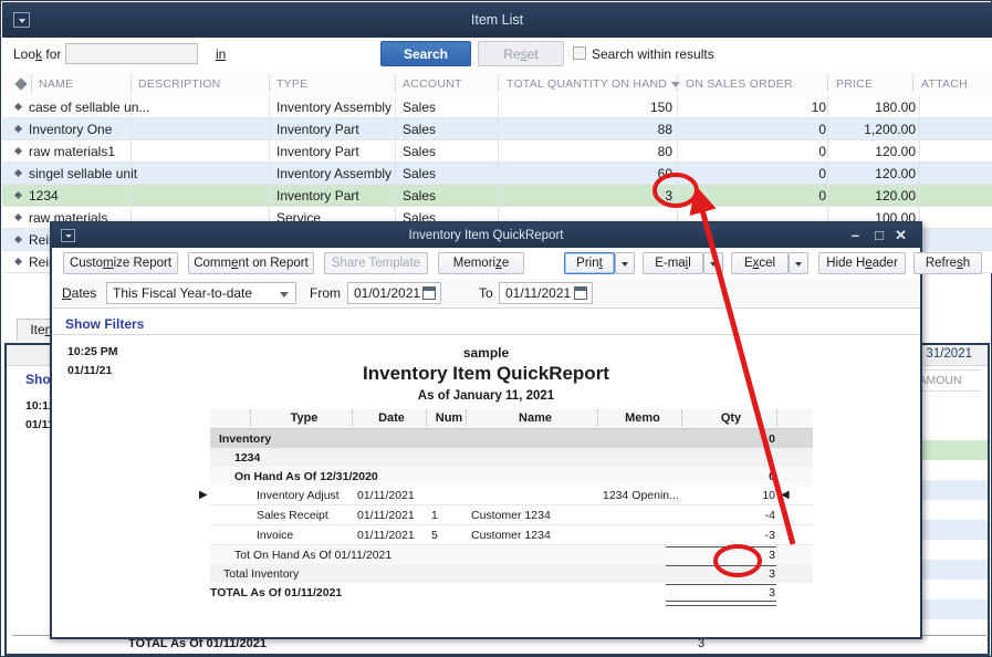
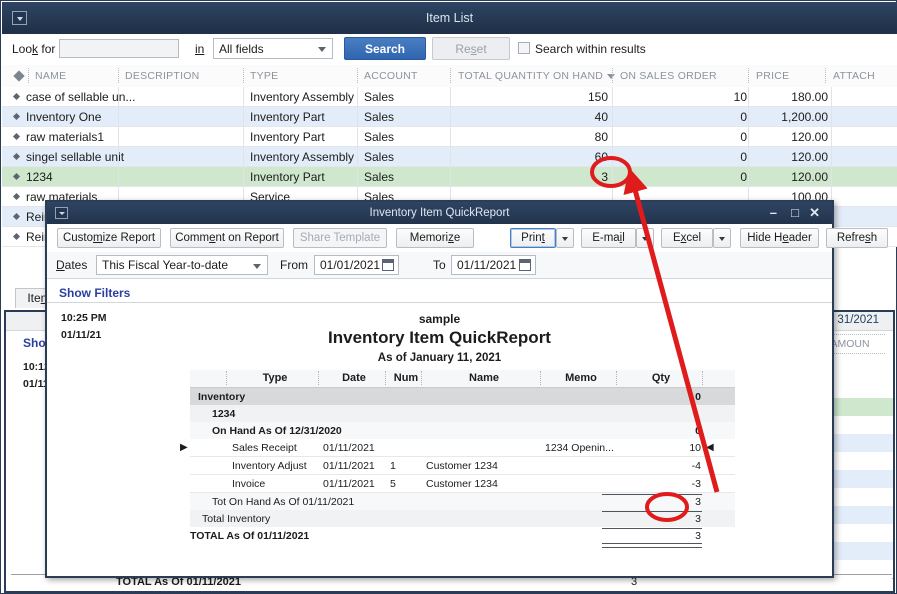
  Item List
  Look for
  in
+ All fields
  Search
  Reset
  Search within results
  NAME
  DESCRIPTION
  TYPE
  ACCOUNT
  TOTAL QUANTITY ON HAND
  ON SALES ORDER
  PRICE
  ATTACH
  case of sellable un...
  Inventory Assembly
  Sales
  150
  10
  180.00
  Inventory One
  Inventory Part
  Sales
- 88
+ 40
  0
  1,200.00
  raw materials1
  Inventory Part
  Sales
  80
  0
  120.00
  singel sellable unit
  Inventory Assembly
  Sales
  0
  120.00
  1234
  Inventory Part
  Sales
  3
  0
  120.00
  raw materials
  Service
  Sales
  100.00
  Ite
  31/2021
  Sho
  MOUN
  TOTAL As Of 01/11/2021
  3
  Inventory Item QuickReport
  –
  □
  ✕
  Customize Report
  Comment on Report
  Share Template
  Memorize
  Print
  E-mail
  Excel
  Hide Header
  Refresh
  Dates
  This Fiscal Year-to-date
  From
  01/01/2021
  To
  01/11/2021
  Show Filters
  10:25 PM
  01/11/21
  sample
  Inventory Item QuickReport
  As of January 11, 2021
  Type
  Date
  Num
  Name
  Memo
  Qty
  Inventory
  0
  1234
  On Hand As Of 12/31/2020
  ▶
- Inventory Adjust
+ Sales Receipt
  01/11/2021
  1234 Openin...
  10
  ◀
- Sales Receipt
+ Inventory Adjust
  01/11/2021
  1
  Customer 1234
  -4
  Invoice
  01/11/2021
  5
  Customer 1234
  -3
  Tot On Hand As Of 01/11/2021
  3
  Total Inventory
  3
  TOTAL As Of 01/11/2021
  3
